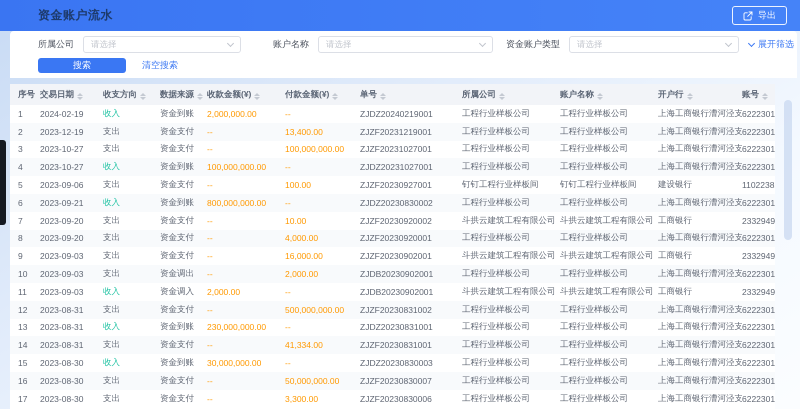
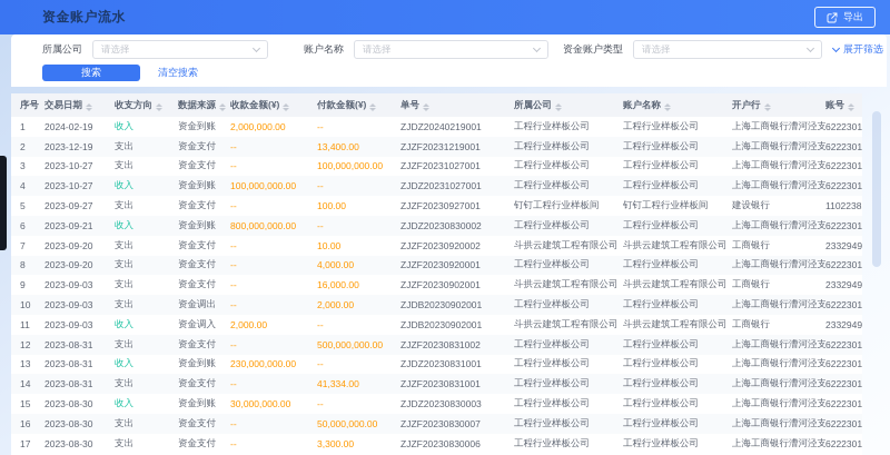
  资金账户流水
  导出
  所属公司
  请选择
  账户名称
  请选择
  资金账户类型
  请选择
  展开筛选
  搜索
  清空搜索
  序号	交易日期	收支方向	数据来源	收款金额(¥)	付款金额(¥)	单号	所属公司	账户名称	开户行	账号
  1	2024-02-19	收入	资金到账	2,000,000.00	--	ZJDZ20240219001	工程行业样板公司	工程行业样板公司	上海工商银行漕河泾支	6222301
  2	2023-12-19	支出	资金支付	--	13,400.00	ZJZF20231219001	工程行业样板公司	工程行业样板公司	上海工商银行漕河泾支	6222301
  3	2023-10-27	支出	资金支付	--	100,000,000.00	ZJZF20231027001	工程行业样板公司	工程行业样板公司	上海工商银行漕河泾支	6222301
  4	2023-10-27	收入	资金到账	100,000,000.00	--	ZJDZ20231027001	工程行业样板公司	工程行业样板公司	上海工商银行漕河泾支	6222301
- 5	2023-09-06	支出	资金支付	--	100.00	ZJZF20230927001	钉钉工程行业样板间	钉钉工程行业样板间	建设银行	1102238
+ 5	2023-09-27	支出	资金支付	--	100.00	ZJZF20230927001	钉钉工程行业样板间	钉钉工程行业样板间	建设银行	1102238
  6	2023-09-21	收入	资金到账	800,000,000.00	--	ZJDZ20230830002	工程行业样板公司	工程行业样板公司	上海工商银行漕河泾支	6222301
  7	2023-09-20	支出	资金支付	--	10.00	ZJZF20230920002	斗拱云建筑工程有限公司	斗拱云建筑工程有限公司	工商银行	2332949
  8	2023-09-20	支出	资金支付	--	4,000.00	ZJZF20230920001	工程行业样板公司	工程行业样板公司	上海工商银行漕河泾支	6222301
  9	2023-09-03	支出	资金支付	--	16,000.00	ZJZF20230902001	斗拱云建筑工程有限公司	斗拱云建筑工程有限公司	工商银行	2332949
  10	2023-09-03	支出	资金调出	--	2,000.00	ZJDB20230902001	工程行业样板公司	工程行业样板公司	上海工商银行漕河泾支	6222301
  11	2023-09-03	收入	资金调入	2,000.00	--	ZJDB20230902001	斗拱云建筑工程有限公司	斗拱云建筑工程有限公司	工商银行	2332949
  12	2023-08-31	支出	资金支付	--	500,000,000.00	ZJZF20230831002	工程行业样板公司	工程行业样板公司	上海工商银行漕河泾支	6222301
  13	2023-08-31	收入	资金到账	230,000,000.00	--	ZJDZ20230831001	工程行业样板公司	工程行业样板公司	上海工商银行漕河泾支	6222301
  14	2023-08-31	支出	资金支付	--	41,334.00	ZJZF20230831001	工程行业样板公司	工程行业样板公司	上海工商银行漕河泾支	6222301
  15	2023-08-30	收入	资金到账	30,000,000.00	--	ZJDZ20230830003	工程行业样板公司	工程行业样板公司	上海工商银行漕河泾支	6222301
  16	2023-08-30	支出	资金支付	--	50,000,000.00	ZJZF20230830007	工程行业样板公司	工程行业样板公司	上海工商银行漕河泾支	6222301
  17	2023-08-30	支出	资金支付	--	3,300.00	ZJZF20230830006	工程行业样板公司	工程行业样板公司	上海工商银行漕河泾支	6222301
